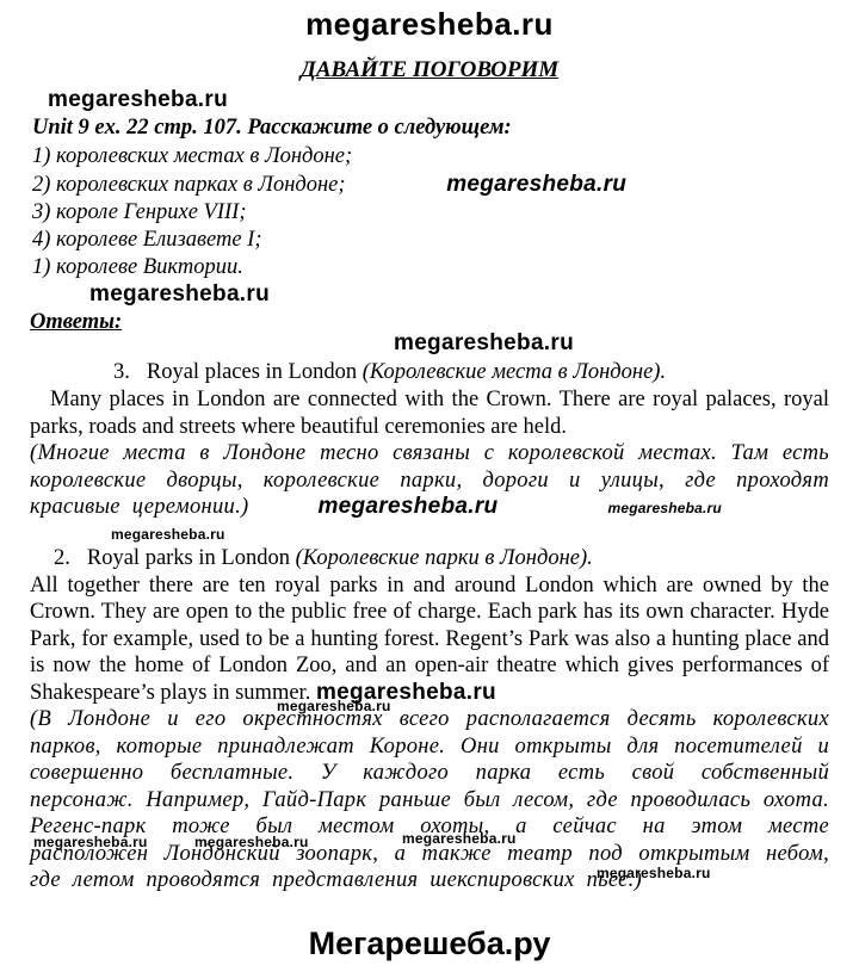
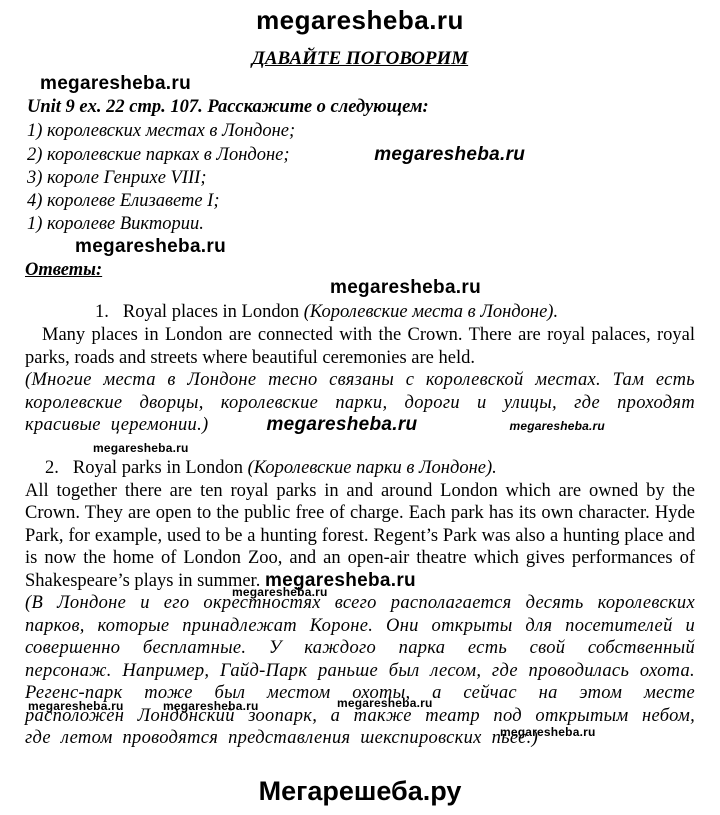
  megaresheba.ru
  ДАВАЙТЕ ПОГОВОРИМ
  megaresheba.ru
  Unit 9 ex. 22 стр. 107. Расскажите о следующем:
  1) королевских местах в Лондоне;
- 2) королевских парках в Лондоне; megaresheba.ru
+ 2) королевские парках в Лондоне; megaresheba.ru
  3) короле Генрихе VIII;
  4) королеве Елизавете I;
  1) королеве Виктории.
  megaresheba.ru
  Ответы:
  megaresheba.ru
- 3. Royal places in London (Королевские места в Лондоне).
+ 1. Royal places in London (Королевские места в Лондоне).
  Many places in London are connected with the Crown. There are royal palaces, royal parks, roads and streets where beautiful ceremonies are held.
  (Многие места в Лондоне тесно связаны с королевской местах. Там есть королевские дворцы, королевские парки, дороги и улицы, где проходят красивые церемонии.) megaresheba.ru megaresheba.ru
  megaresheba.ru
  2. Royal parks in London (Королевские парки в Лондоне).
  All together there are ten royal parks in and around London which are owned by the Crown. They are open to the public free of charge. Each park has its own character. Hyde Park, for example, used to be a hunting forest. Regent’s Park was also a hunting place and is now the home of London Zoo, and an open-air theatre which gives performances of Shakespeare’s plays in summer. megaresheba.ru
  (В Лондоне и его окрестностях всего располагается десять королевских парков, которые принадлежат Короне. Они открыты для посетителей и совершенно бесплатные. У каждого парка есть свой собственный персонаж. Например, Гайд-Парк раньше был лесом, где проводилась охота. Регенс-парк тоже был местом охоты, а сейчас на этом месте расположен Лондонский зоопарк, а также театр под открытым небом, где летом проводятся представления шекспировских пьес.)
  Мегарешеба.ру
  megaresheba.ru
  megaresheba.ru
  megaresheba.ru
  megaresheba.ru
  megaresheba.ru
